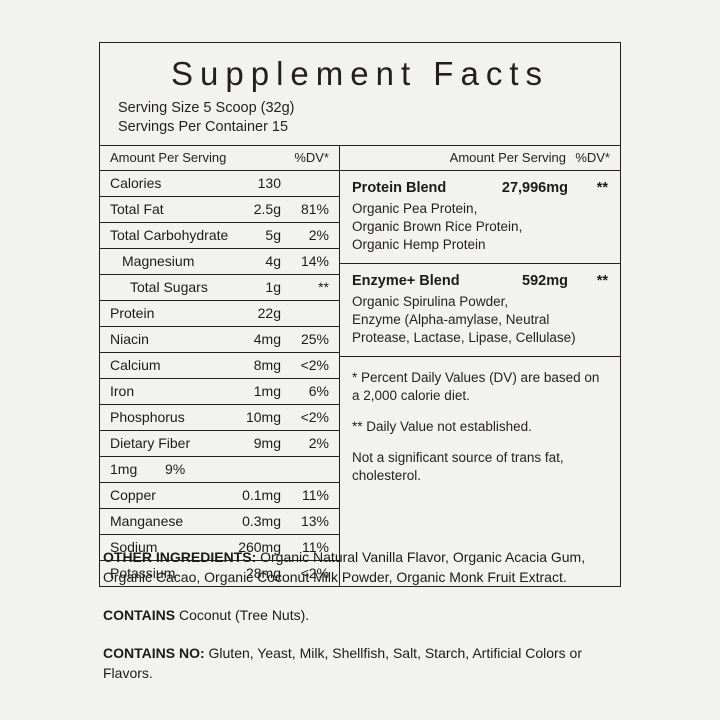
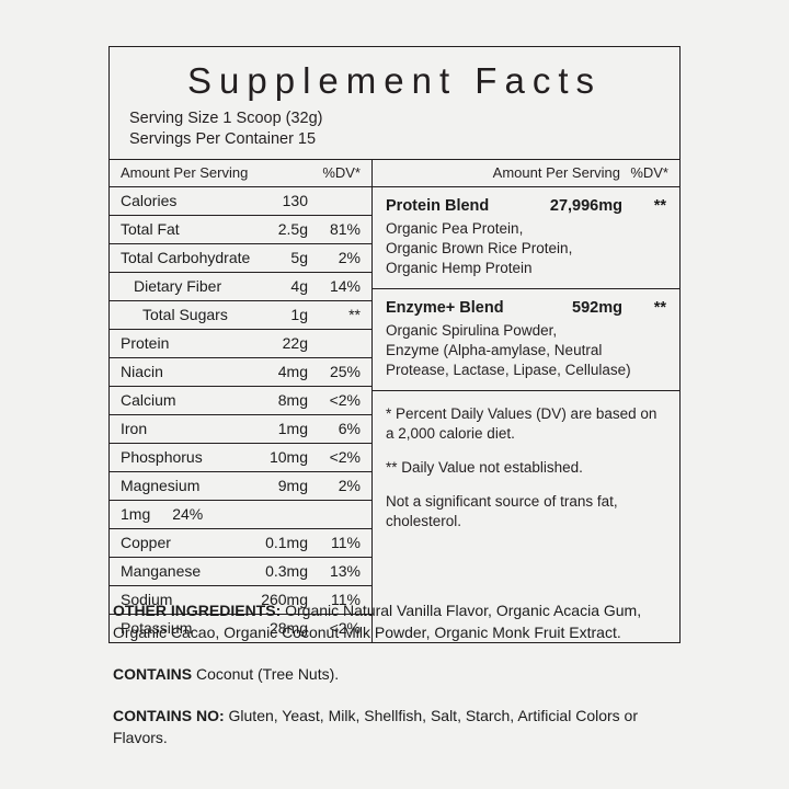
  Supplement Facts
- Serving Size 5 Scoop (32g)
+ Serving Size 1 Scoop (32g)
  Servings Per Container 15
  Amount Per Serving
  %DV*
  Calories
  130
  Total Fat
  2.5g
  81%
  Total Carbohydrate
  5g
  2%
- Magnesium
+ Dietary Fiber
  4g
  14%
  Total Sugars
  1g
  **
  Protein
  22g
  Niacin
  4mg
  25%
  Calcium
  8mg
  <2%
  Iron
  1mg
  6%
  Phosphorus
  10mg
  <2%
- Dietary Fiber
+ Magnesium
  9mg
  2%
  1mg
- 9%
+ 24%
  Copper
  0.1mg
  11%
  Manganese
  0.3mg
  13%
  Sodium
  260mg
  11%
  Potassium
  28mg
  <2%
  Amount Per Serving
  %DV*
  Protein Blend
  27,996mg
  **
  Organic Pea Protein,
  Organic Brown Rice Protein,
  Organic Hemp Protein
  Enzyme+ Blend
  592mg
  **
  Organic Spirulina Powder,
  Enzyme (Alpha-amylase, Neutral
  Protease, Lactase, Lipase, Cellulase)
  * Percent Daily Values (DV) are based on a 2,000 calorie diet.
  ** Daily Value not established.
  Not a significant source of trans fat, cholesterol.
  OTHER INGREDIENTS: Organic Natural Vanilla Flavor, Organic Acacia Gum, Organic Cacao, Organic Coconut Milk Powder, Organic Monk Fruit Extract.
  CONTAINS Coconut (Tree Nuts).
  CONTAINS NO: Gluten, Yeast, Milk, Shellfish, Salt, Starch, Artificial Colors or Flavors.
